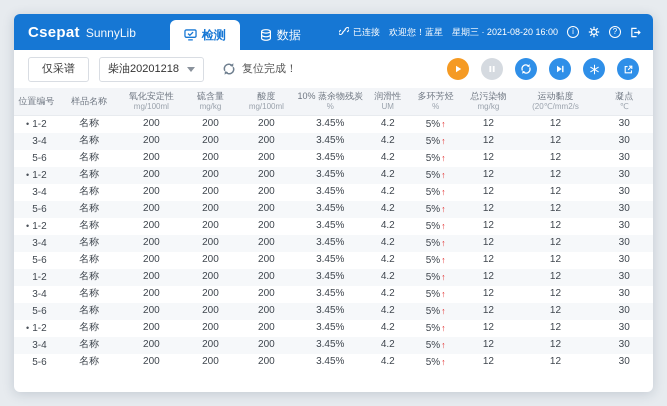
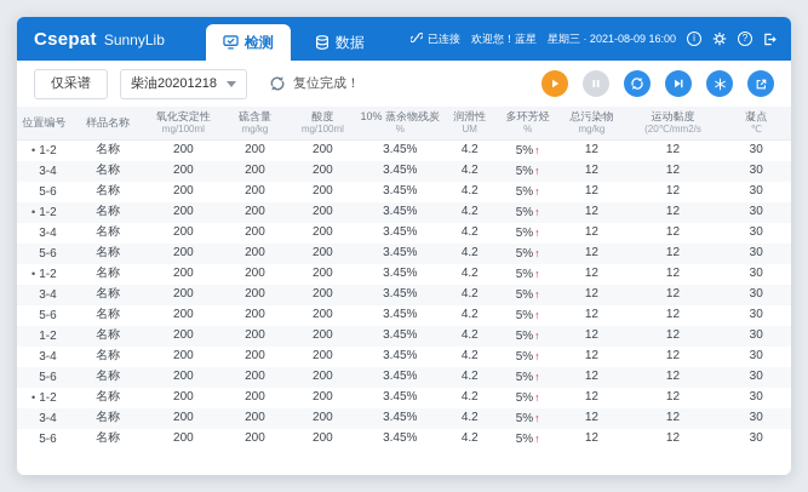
  Csepat
  SunnyLib
  检测
  数据
  已连接
  欢迎您！蓝星
- 星期三 · 2021-08-20 16:00
+ 星期三 · 2021-08-09 16:00
  i
  ?
  仅采谱
  柴油20201218
  复位完成！
  位置编号	样品名称	氧化安定性mg/100ml	硫含量mg/kg	酸度mg/100ml	10% 蒸余物残炭%	润滑性UM	多环芳烃%	总污染物mg/kg	运动黏度(20℃/mm2/s	凝点℃
  • 1-2	名称	200	200	200	3.45%	4.2	5%↑	12	12	30
  3-4	名称	200	200	200	3.45%	4.2	5%↑	12	12	30
  5-6	名称	200	200	200	3.45%	4.2	5%↑	12	12	30
  • 1-2	名称	200	200	200	3.45%	4.2	5%↑	12	12	30
  3-4	名称	200	200	200	3.45%	4.2	5%↑	12	12	30
  5-6	名称	200	200	200	3.45%	4.2	5%↑	12	12	30
  • 1-2	名称	200	200	200	3.45%	4.2	5%↑	12	12	30
  3-4	名称	200	200	200	3.45%	4.2	5%↑	12	12	30
  5-6	名称	200	200	200	3.45%	4.2	5%↑	12	12	30
  1-2	名称	200	200	200	3.45%	4.2	5%↑	12	12	30
  3-4	名称	200	200	200	3.45%	4.2	5%↑	12	12	30
  5-6	名称	200	200	200	3.45%	4.2	5%↑	12	12	30
  • 1-2	名称	200	200	200	3.45%	4.2	5%↑	12	12	30
  3-4	名称	200	200	200	3.45%	4.2	5%↑	12	12	30
  5-6	名称	200	200	200	3.45%	4.2	5%↑	12	12	30
